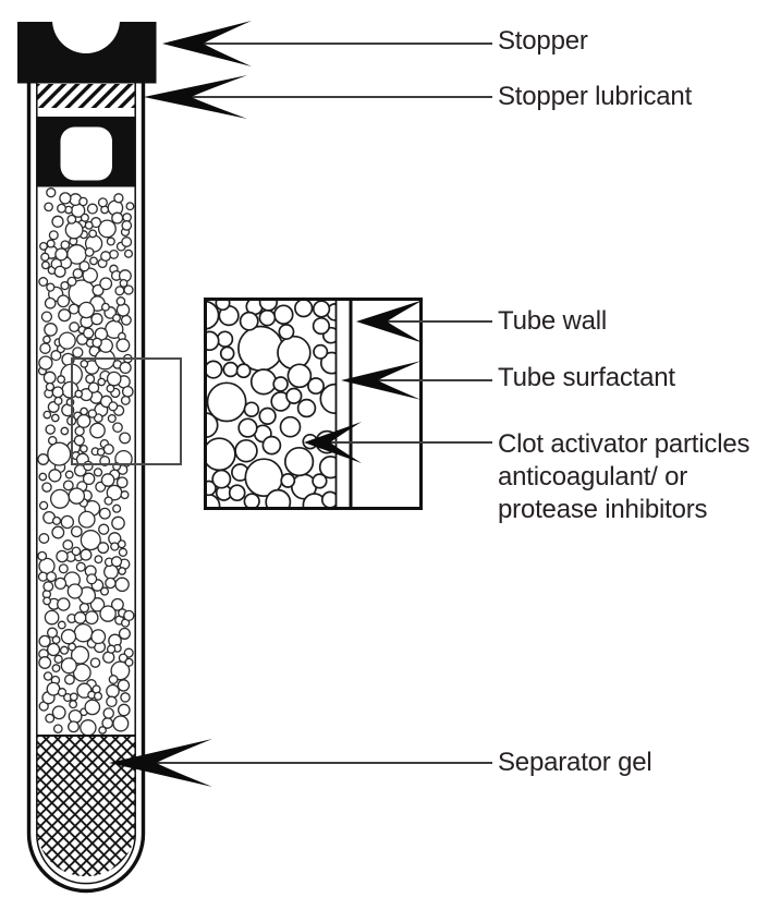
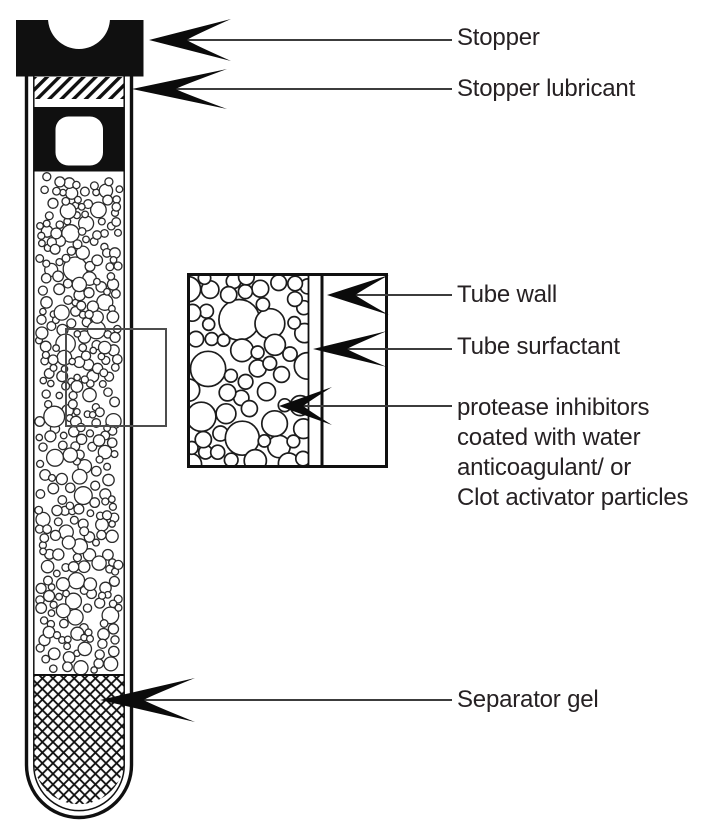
  Stopper
  Stopper lubricant
  Tube wall
  Tube surfactant
- Clot activator particles
+ protease inhibitors
+ coated with water
  anticoagulant/ or
- protease inhibitors
+ Clot activator particles
  Separator gel
